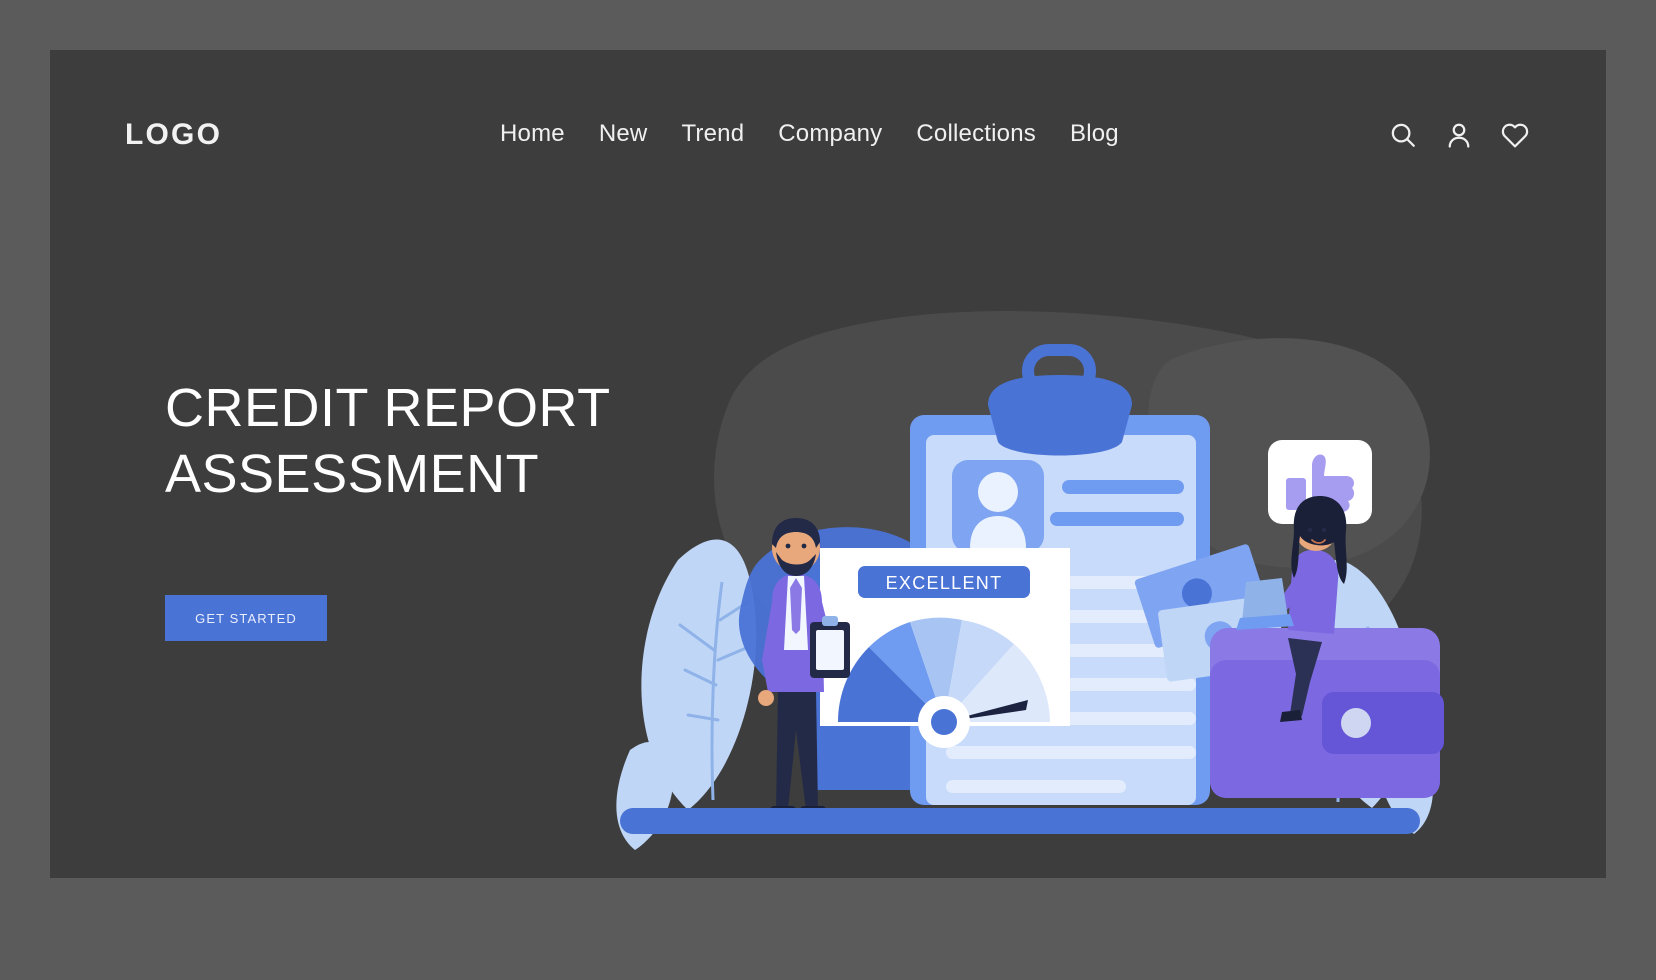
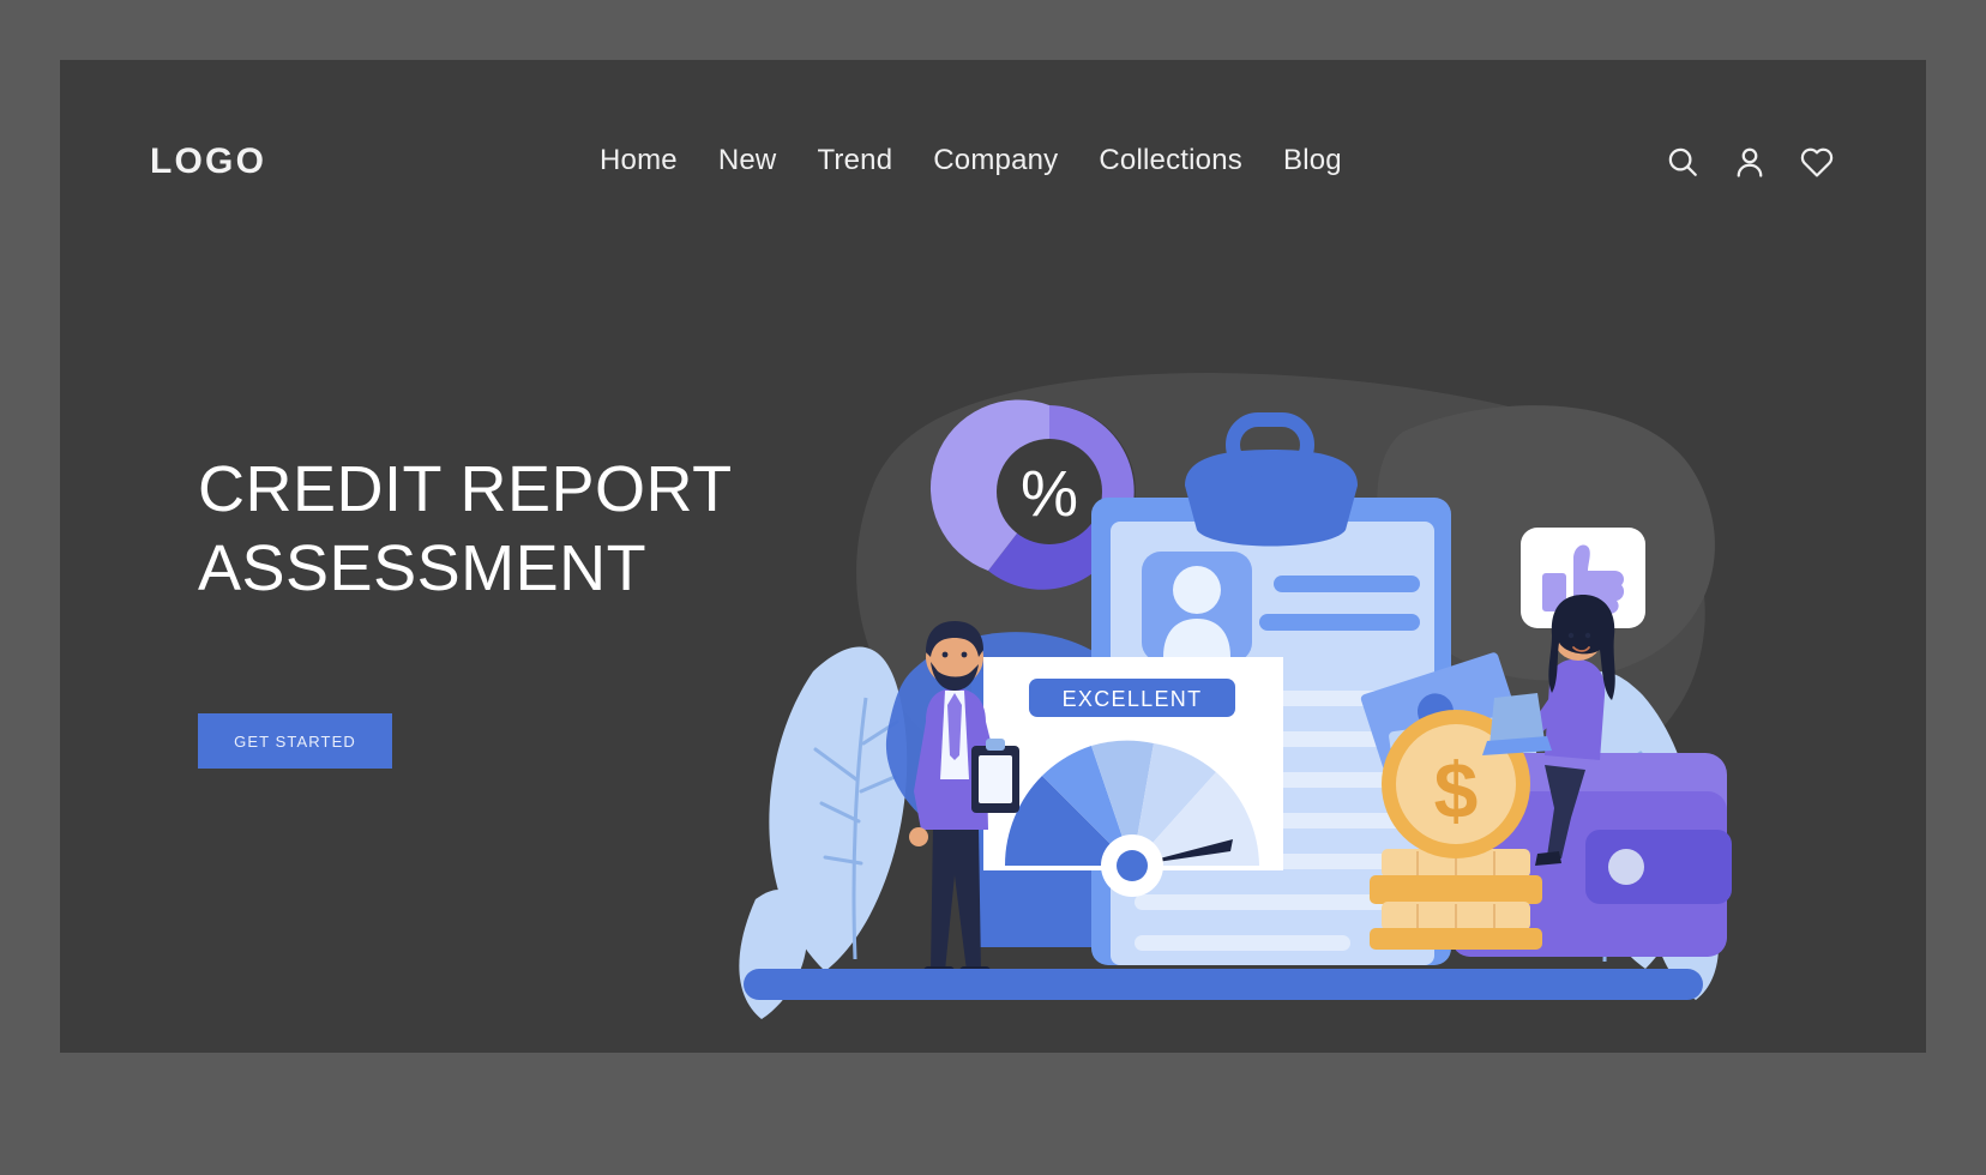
  LOGO
  Home
  New
  Trend
  Company
  Collections
  Blog
  CREDIT REPORT ASSESSMENT
  GET STARTED
+ %
+ $
  EXCELLENT
